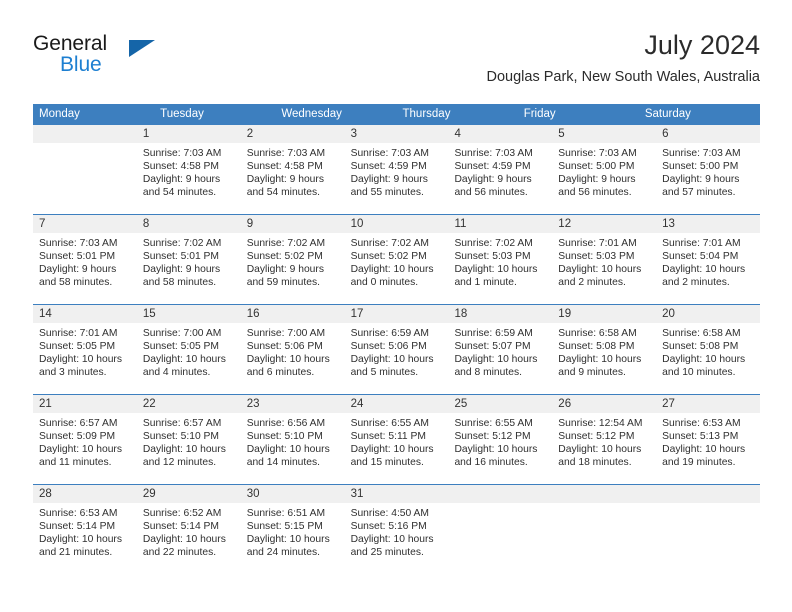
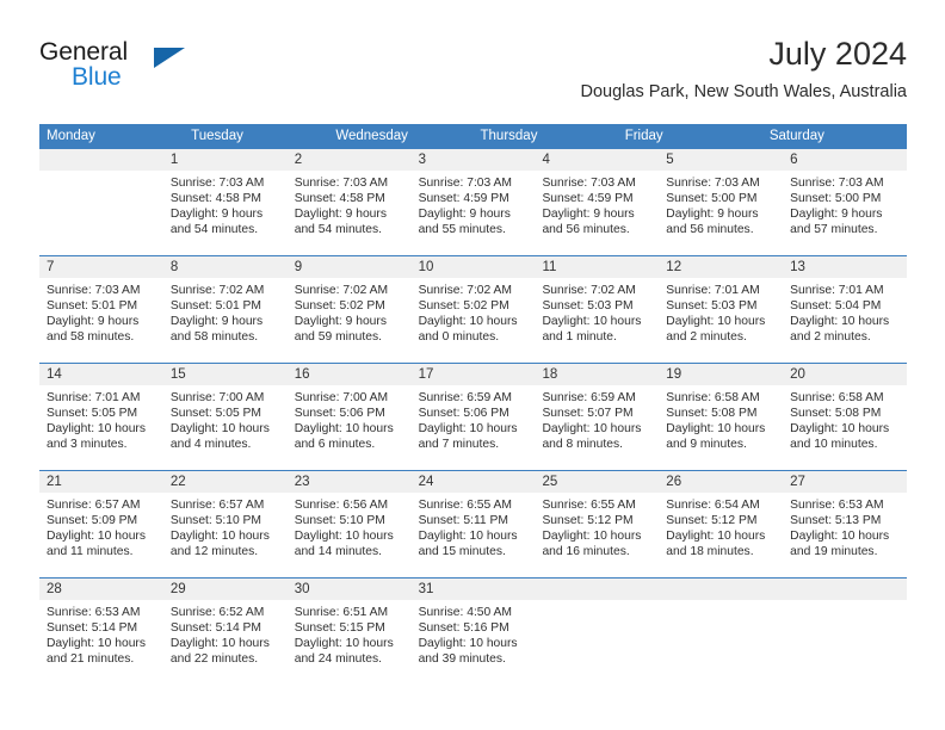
  General
  Blue
  July 2024
  Douglas Park, New South Wales, Australia
  Monday
  Tuesday
  Wednesday
  Thursday
  Friday
  Saturday
  1
  Sunrise: 7:03 AM
  Sunset: 4:58 PM
  Daylight: 9 hours
  and 54 minutes.
  2
  Sunrise: 7:03 AM
  Sunset: 4:58 PM
  Daylight: 9 hours
  and 54 minutes.
  3
  Sunrise: 7:03 AM
  Sunset: 4:59 PM
  Daylight: 9 hours
  and 55 minutes.
  4
  Sunrise: 7:03 AM
  Sunset: 4:59 PM
  Daylight: 9 hours
  and 56 minutes.
  5
  Sunrise: 7:03 AM
  Sunset: 5:00 PM
  Daylight: 9 hours
  and 56 minutes.
  6
  Sunrise: 7:03 AM
  Sunset: 5:00 PM
  Daylight: 9 hours
  and 57 minutes.
  7
  Sunrise: 7:03 AM
  Sunset: 5:01 PM
  Daylight: 9 hours
  and 58 minutes.
  8
  Sunrise: 7:02 AM
  Sunset: 5:01 PM
  Daylight: 9 hours
  and 58 minutes.
  9
  Sunrise: 7:02 AM
  Sunset: 5:02 PM
  Daylight: 9 hours
  and 59 minutes.
  10
  Sunrise: 7:02 AM
  Sunset: 5:02 PM
  Daylight: 10 hours
  and 0 minutes.
  11
  Sunrise: 7:02 AM
  Sunset: 5:03 PM
  Daylight: 10 hours
  and 1 minute.
  12
  Sunrise: 7:01 AM
  Sunset: 5:03 PM
  Daylight: 10 hours
  and 2 minutes.
  13
  Sunrise: 7:01 AM
  Sunset: 5:04 PM
  Daylight: 10 hours
  and 2 minutes.
  14
  Sunrise: 7:01 AM
  Sunset: 5:05 PM
  Daylight: 10 hours
  and 3 minutes.
  15
  Sunrise: 7:00 AM
  Sunset: 5:05 PM
  Daylight: 10 hours
  and 4 minutes.
  16
  Sunrise: 7:00 AM
  Sunset: 5:06 PM
  Daylight: 10 hours
  and 6 minutes.
  17
  Sunrise: 6:59 AM
  Sunset: 5:06 PM
  Daylight: 10 hours
- and 5 minutes.
+ and 7 minutes.
  18
  Sunrise: 6:59 AM
  Sunset: 5:07 PM
  Daylight: 10 hours
  and 8 minutes.
  19
  Sunrise: 6:58 AM
  Sunset: 5:08 PM
  Daylight: 10 hours
  and 9 minutes.
  20
  Sunrise: 6:58 AM
  Sunset: 5:08 PM
  Daylight: 10 hours
  and 10 minutes.
  21
  Sunrise: 6:57 AM
  Sunset: 5:09 PM
  Daylight: 10 hours
  and 11 minutes.
  22
  Sunrise: 6:57 AM
  Sunset: 5:10 PM
  Daylight: 10 hours
  and 12 minutes.
  23
  Sunrise: 6:56 AM
  Sunset: 5:10 PM
  Daylight: 10 hours
  and 14 minutes.
  24
  Sunrise: 6:55 AM
  Sunset: 5:11 PM
  Daylight: 10 hours
  and 15 minutes.
  25
  Sunrise: 6:55 AM
  Sunset: 5:12 PM
  Daylight: 10 hours
  and 16 minutes.
  26
- Sunrise: 12:54 AM
+ Sunrise: 6:54 AM
  Sunset: 5:12 PM
  Daylight: 10 hours
  and 18 minutes.
  27
  Sunrise: 6:53 AM
  Sunset: 5:13 PM
  Daylight: 10 hours
  and 19 minutes.
  28
  Sunrise: 6:53 AM
  Sunset: 5:14 PM
  Daylight: 10 hours
  and 21 minutes.
  29
  Sunrise: 6:52 AM
  Sunset: 5:14 PM
  Daylight: 10 hours
  and 22 minutes.
  30
  Sunrise: 6:51 AM
  Sunset: 5:15 PM
  Daylight: 10 hours
  and 24 minutes.
  31
  Sunrise: 4:50 AM
  Sunset: 5:16 PM
  Daylight: 10 hours
- and 25 minutes.
+ and 39 minutes.
